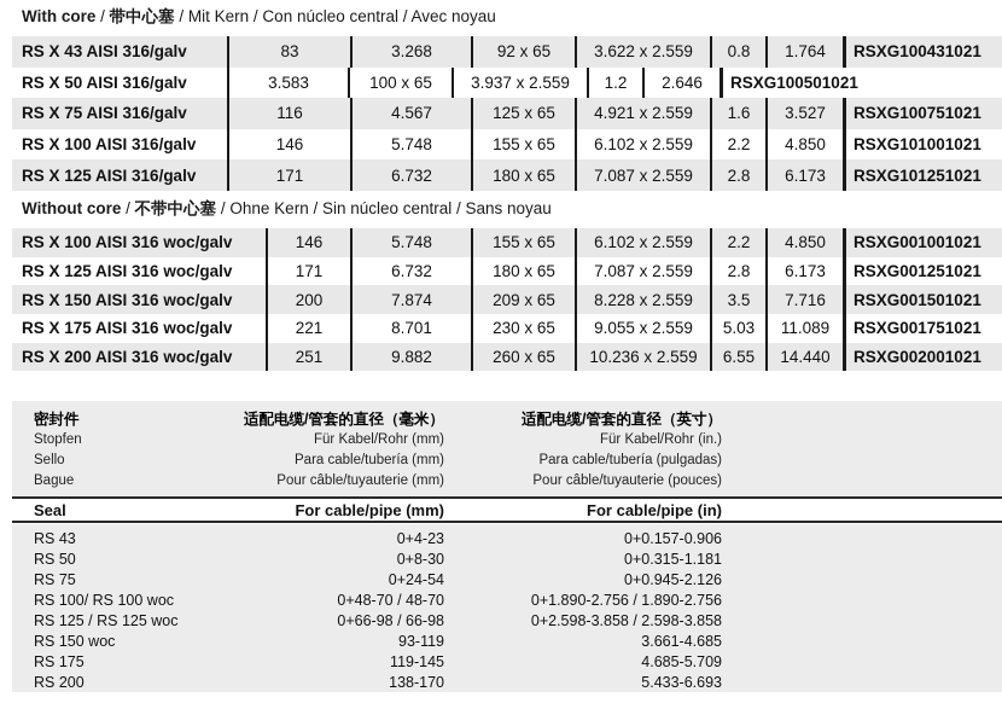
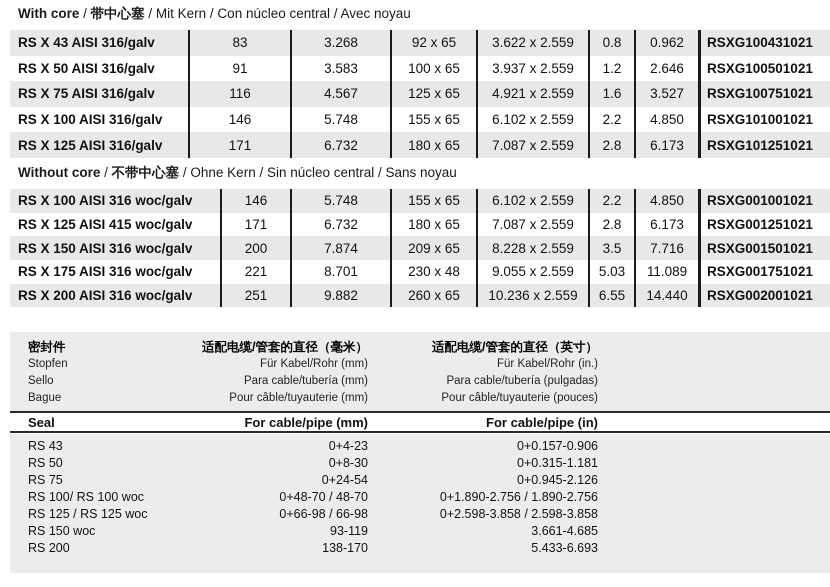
  With core / 带中心塞 / Mit Kern / Con núcleo central / Avec noyau
  RS X 43 AISI 316/galv
  83
  3.268
  92 x 65
  3.622 x 2.559
  0.8
- 1.764
+ 0.962
  RSXG100431021
  RS X 50 AISI 316/galv
+ 91
  3.583
  100 x 65
  3.937 x 2.559
  1.2
  2.646
  RSXG100501021
  RS X 75 AISI 316/galv
  116
  4.567
  125 x 65
  4.921 x 2.559
  1.6
  3.527
  RSXG100751021
  RS X 100 AISI 316/galv
  146
  5.748
  155 x 65
  6.102 x 2.559
  2.2
  4.850
  RSXG101001021
  RS X 125 AISI 316/galv
  171
  6.732
  180 x 65
  7.087 x 2.559
  2.8
  6.173
  RSXG101251021
  Without core / 不带中心塞 / Ohne Kern / Sin núcleo central / Sans noyau
  RS X 100 AISI 316 woc/galv
  146
  5.748
  155 x 65
  6.102 x 2.559
  2.2
  4.850
  RSXG001001021
- RS X 125 AISI 316 woc/galv
+ RS X 125 AISI 415 woc/galv
  171
  6.732
  180 x 65
  7.087 x 2.559
  2.8
  6.173
  RSXG001251021
  RS X 150 AISI 316 woc/galv
  200
  7.874
  209 x 65
  8.228 x 2.559
  3.5
  7.716
  RSXG001501021
  RS X 175 AISI 316 woc/galv
  221
  8.701
- 230 x 65
+ 230 x 48
  9.055 x 2.559
  5.03
  11.089
  RSXG001751021
  RS X 200 AISI 316 woc/galv
  251
  9.882
  260 x 65
  10.236 x 2.559
  6.55
  14.440
  RSXG002001021
  密封件
  Stopfen
  Sello
  Bague
  适配电缆/管套的直径（毫米）
  Für Kabel/Rohr (mm)
  Para cable/tubería (mm)
  Pour câble/tuyauterie (mm)
  适配电缆/管套的直径（英寸）
  Für Kabel/Rohr (in.)
  Para cable/tubería (pulgadas)
  Pour câble/tuyauterie (pouces)
  Seal
  For cable/pipe (mm)
  For cable/pipe (in)
  RS 43
  0+4-23
  0+0.157-0.906
  RS 50
  0+8-30
  0+0.315-1.181
  RS 75
  0+24-54
  0+0.945-2.126
  RS 100/ RS 100 woc
  0+48-70 / 48-70
  0+1.890-2.756 / 1.890-2.756
  RS 125 / RS 125 woc
  0+66-98 / 66-98
  0+2.598-3.858 / 2.598-3.858
  RS 150 woc
  93-119
  3.661-4.685
- RS 175
- 119-145
- 4.685-5.709
  RS 200
  138-170
  5.433-6.693
